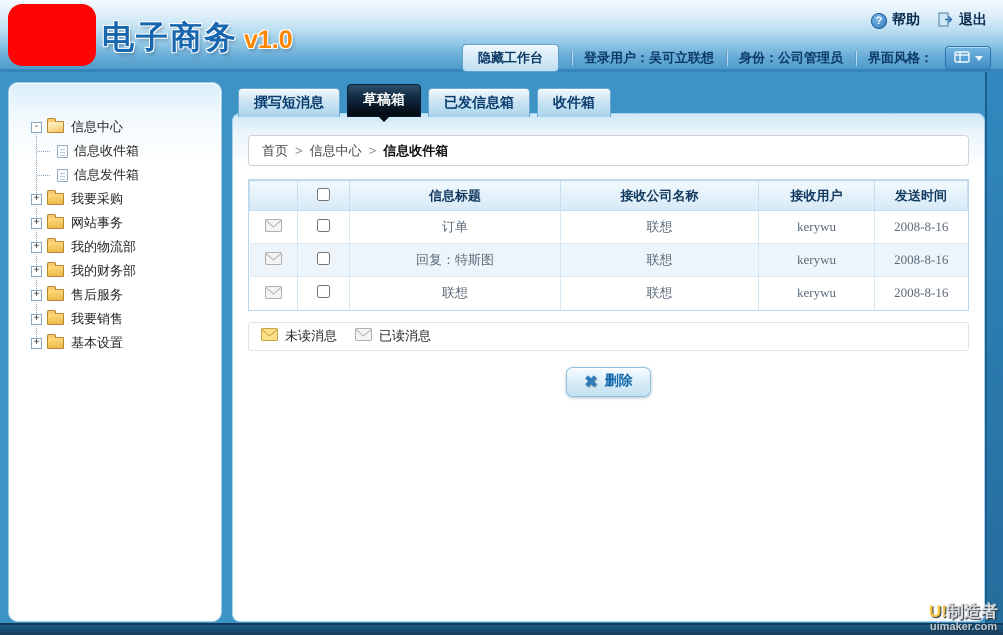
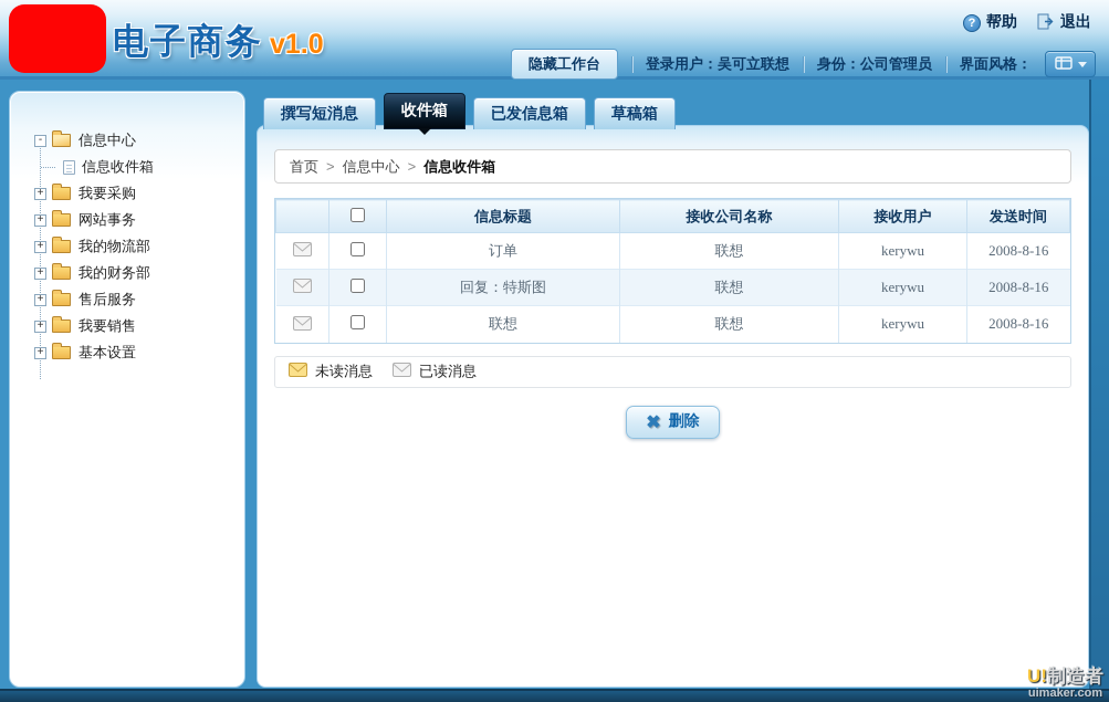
  电子商务 v1.0
  ?
  帮助
  退出
  隐藏工作台
  登录用户：吴可立联想
  身份：公司管理员
  界面风格：
  -
  信息中心
  信息收件箱
- 信息发件箱
  +
  我要采购
  +
  网站事务
  +
  我的物流部
  +
  我的财务部
  +
  售后服务
  +
  我要销售
  +
  基本设置
  撰写短消息
- 草稿箱
+ 收件箱
  已发信息箱
- 收件箱
+ 草稿箱
  首页
  >
  信息中心
  >
  信息收件箱
  		信息标题	接收公司名称	接收用户	发送时间
  		订单	联想	kerywu	2008-8-16
  		回复：特斯图	联想	kerywu	2008-8-16
  		联想	联想	kerywu	2008-8-16
  未读消息
  已读消息
  ✖
  删除
  U!制造者
  uimaker.com
